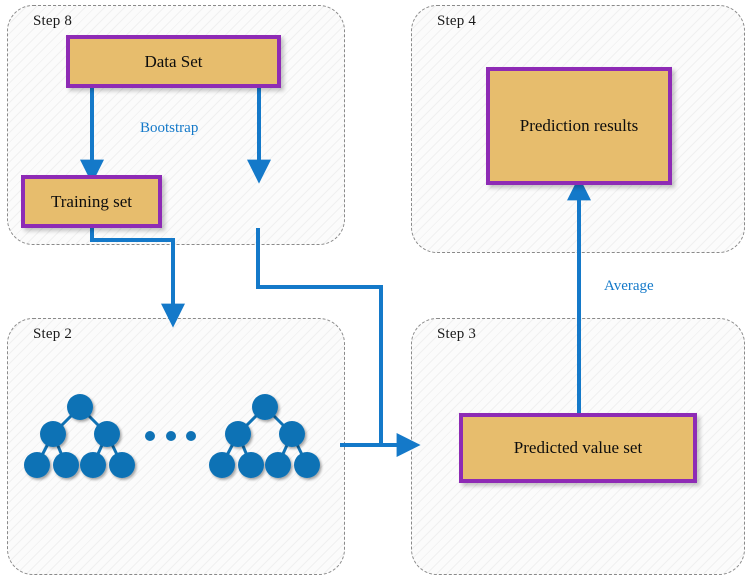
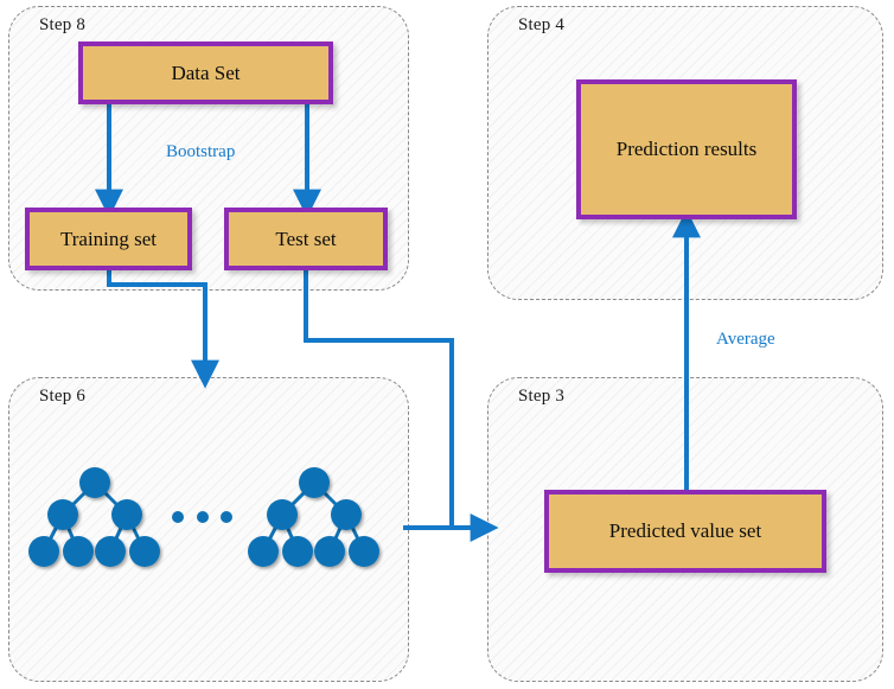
  Step 8
- Step 2
+ Step 6
  Step 3
  Step 4
  Data Set
  Training set
+ Test set
  Prediction results
  Predicted value set
  Bootstrap
  Average
